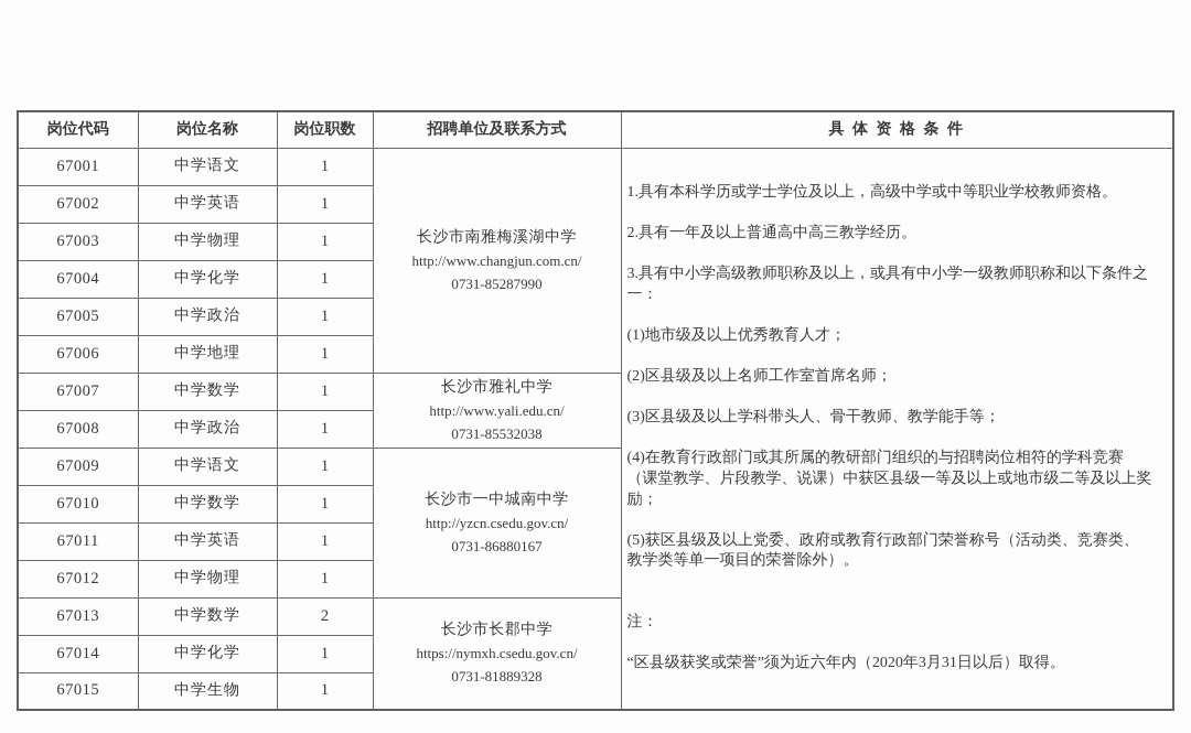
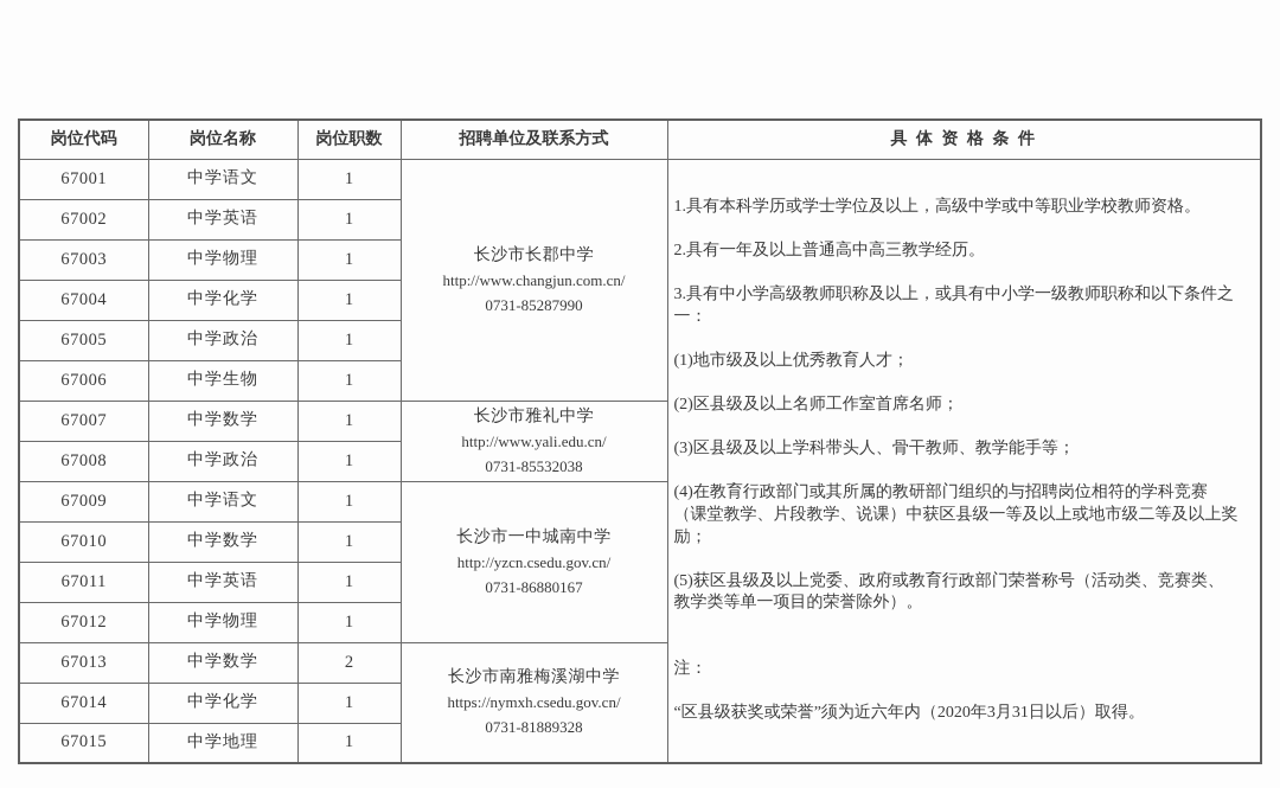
  岗位代码	岗位名称	岗位职数	招聘单位及联系方式	具 体 资 格 条 件
- 67001	中学语文	1	长沙市南雅梅溪湖中学 http://www.changjun.com.cn/ 0731-85287990	1.具有本科学历或学士学位及以上，高级中学或中等职业学校教师资格。 2.具有一年及以上普通高中高三教学经历。 3.具有中小学高级教师职称及以上，或具有中小学一级教师职称和以下条件之 一： (1)地市级及以上优秀教育人才； (2)区县级及以上名师工作室首席名师； (3)区县级及以上学科带头人、骨干教师、教学能手等； (4)在教育行政部门或其所属的教研部门组织的与招聘岗位相符的学科竞赛 （课堂教学、片段教学、说课）中获区县级一等及以上或地市级二等及以上奖 励； (5)获区县级及以上党委、政府或教育行政部门荣誉称号（活动类、竞赛类、 教学类等单一项目的荣誉除外）。 注： “区县级获奖或荣誉”须为近六年内（2020年3月31日以后）取得。
+ 67001	中学语文	1	长沙市长郡中学 http://www.changjun.com.cn/ 0731-85287990	1.具有本科学历或学士学位及以上，高级中学或中等职业学校教师资格。 2.具有一年及以上普通高中高三教学经历。 3.具有中小学高级教师职称及以上，或具有中小学一级教师职称和以下条件之 一： (1)地市级及以上优秀教育人才； (2)区县级及以上名师工作室首席名师； (3)区县级及以上学科带头人、骨干教师、教学能手等； (4)在教育行政部门或其所属的教研部门组织的与招聘岗位相符的学科竞赛 （课堂教学、片段教学、说课）中获区县级一等及以上或地市级二等及以上奖 励； (5)获区县级及以上党委、政府或教育行政部门荣誉称号（活动类、竞赛类、 教学类等单一项目的荣誉除外）。 注： “区县级获奖或荣誉”须为近六年内（2020年3月31日以后）取得。
  67002	中学英语	1
  67003	中学物理	1
  67004	中学化学	1
  67005	中学政治	1
- 67006	中学地理	1
+ 67006	中学生物	1
  67007	中学数学	1	长沙市雅礼中学 http://www.yali.edu.cn/ 0731-85532038
  67008	中学政治	1
  67009	中学语文	1	长沙市一中城南中学 http://yzcn.csedu.gov.cn/ 0731-86880167
  67010	中学数学	1
  67011	中学英语	1
  67012	中学物理	1
- 67013	中学数学	2	长沙市长郡中学 https://nymxh.csedu.gov.cn/ 0731-81889328
+ 67013	中学数学	2	长沙市南雅梅溪湖中学 https://nymxh.csedu.gov.cn/ 0731-81889328
  67014	中学化学	1
- 67015	中学生物	1
+ 67015	中学地理	1
